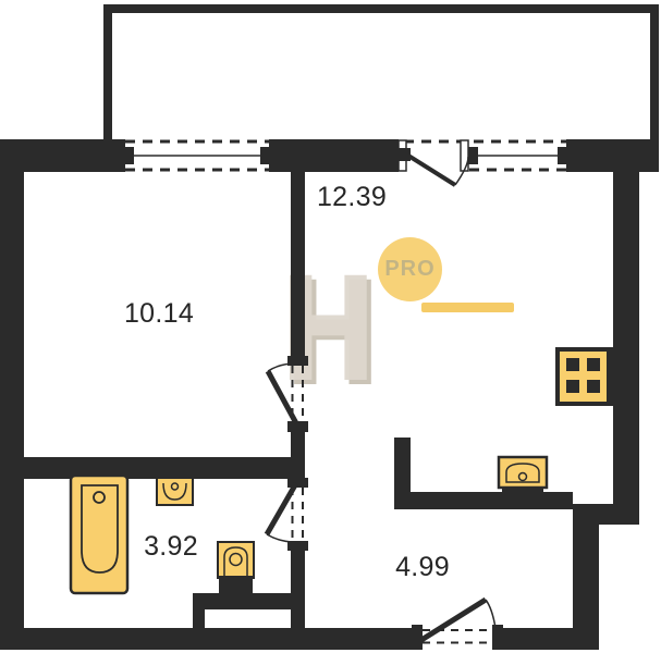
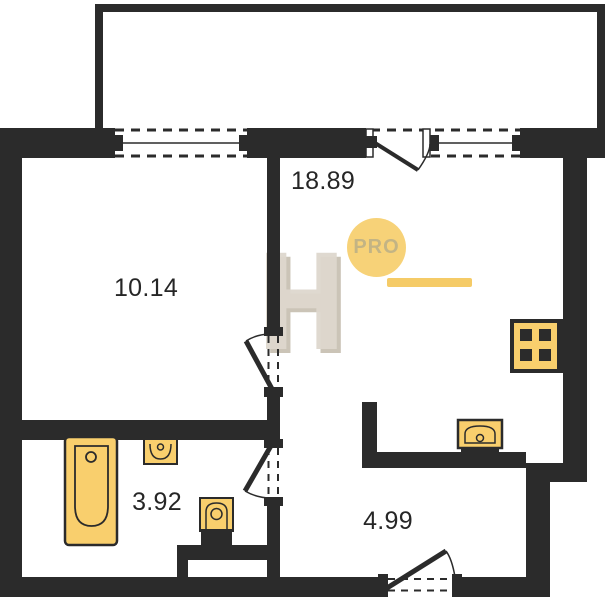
  H
- 12.39
+ 18.89
  10.14
  3.92
  4.99
  PRO
